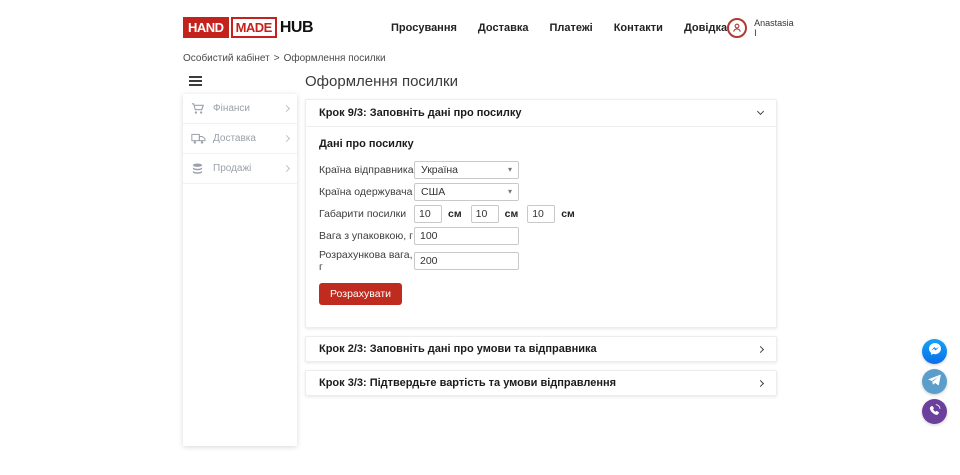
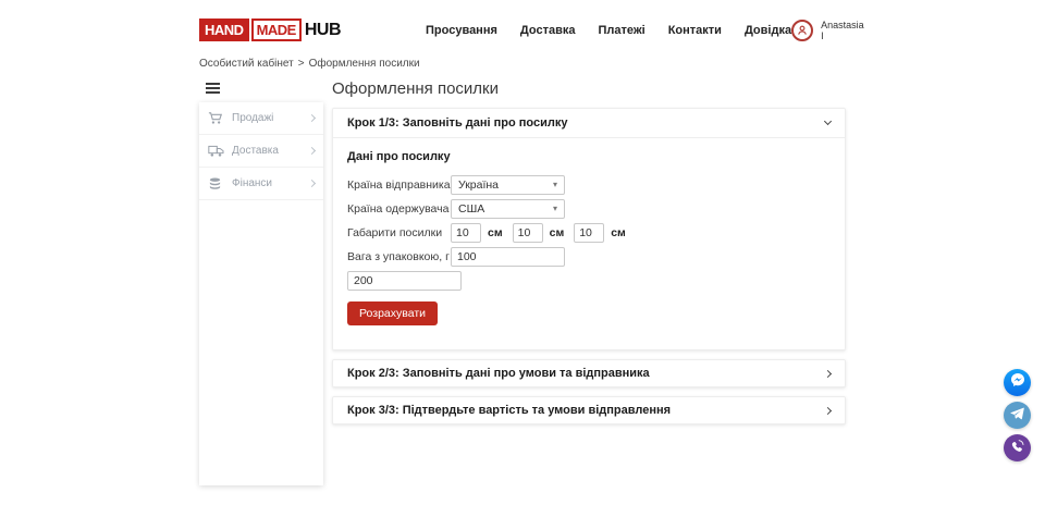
  HAND
  MADE
  HUB
  Просування
  Доставка
  Платежі
  Контакти
  Довідка
  Anastasia I
  Особистий кабінет > Оформлення посилки
- Фінанси
+ Продажі
  Доставка
- Продажі
+ Фінанси
  Оформлення посилки
- Крок 9/3: Заповніть дані про посилку
+ Крок 1/3: Заповніть дані про посилку
  Дані про посилку
  Країна відправника
  Україна
  ▾
  Країна одержувача
  США
  ▾
  Габарити посилки
  10
  см
  10
  см
  10
  см
  Вага з упаковкою, г
  100
- Розрахункова вага, г
  200
  Розрахувати
  Крок 2/3: Заповніть дані про умови та відправника
  Крок 3/3: Підтвердьте вартість та умови відправлення
